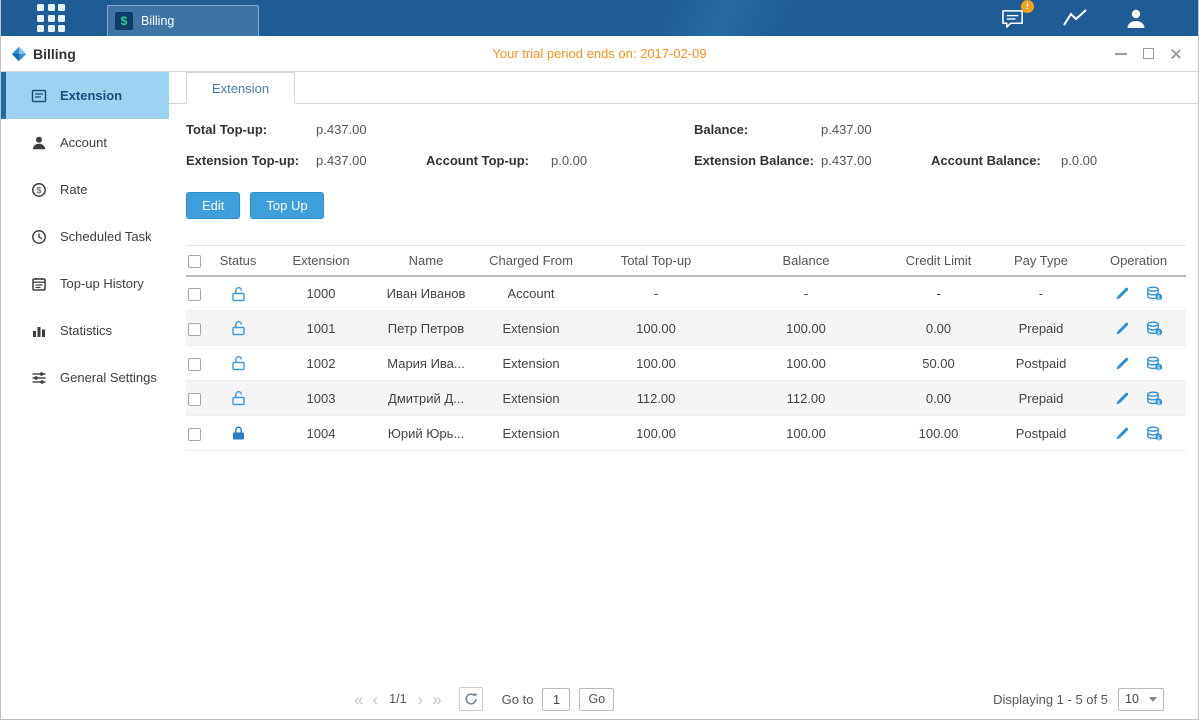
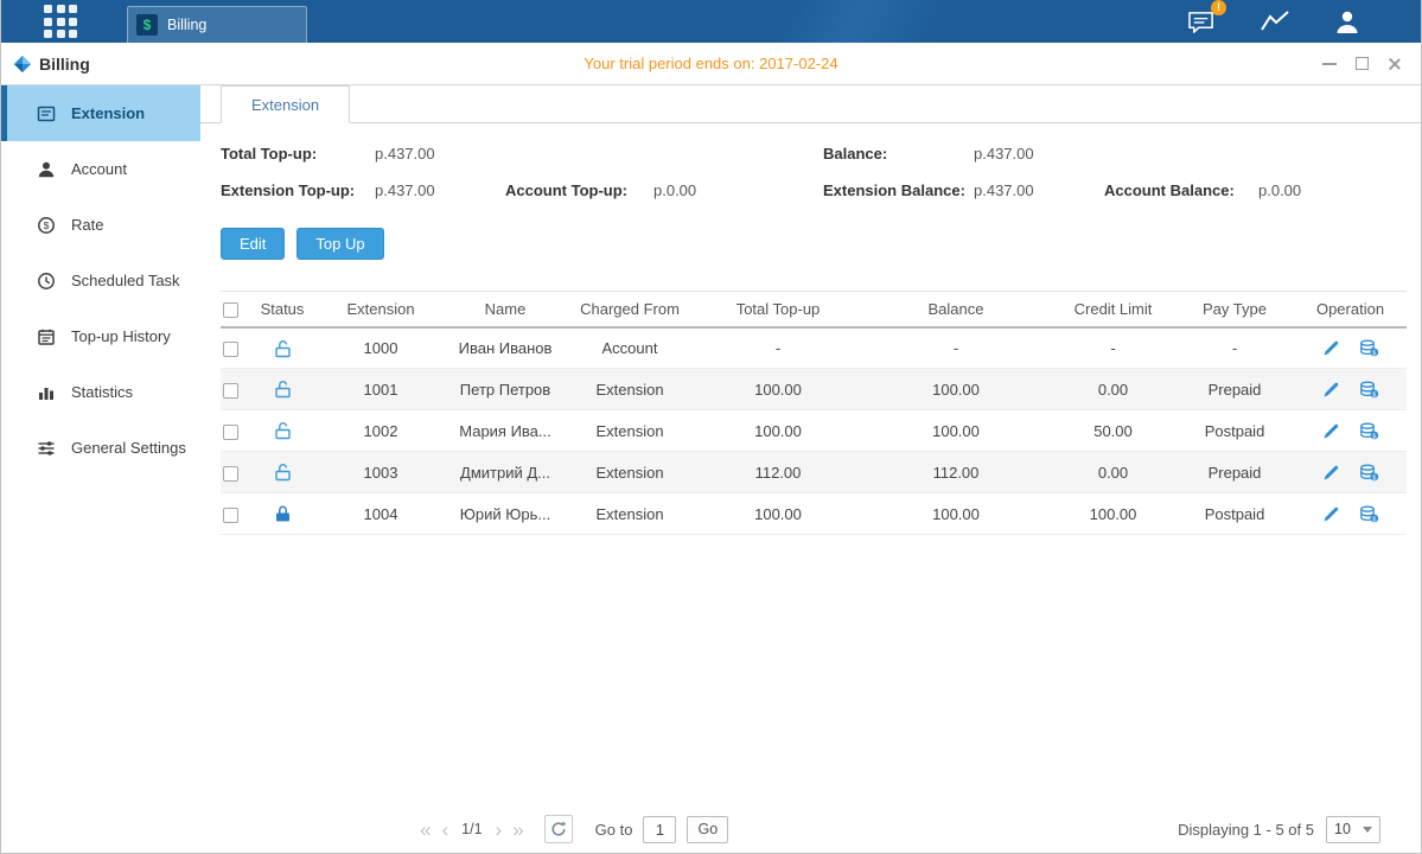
  $
  Billing
  !
  Billing
- Your trial period ends on: 2017-02-09
+ Your trial period ends on: 2017-02-24
  Extension
  Account
  $
  Rate
  Scheduled Task
  Top-up History
  Statistics
  General Settings
  Extension
  Total Top-up:
  p.437.00
  Extension Top-up:
  p.437.00
  Account Top-up:
  p.0.00
  Balance:
  p.437.00
  Extension Balance:
  p.437.00
  Account Balance:
  p.0.00
  Edit
  Top Up
  	Status	Extension	Name	Charged From	Total Top-up	Balance	Credit Limit	Pay Type	Operation
  		1000	Иван Иванов	Account	-	-	-	-
  		1001	Петр Петров	Extension	100.00	100.00	0.00	Prepaid
  		1002	Мария Ива...	Extension	100.00	100.00	50.00	Postpaid
  		1003	Дмитрий Д...	Extension	112.00	112.00	0.00	Prepaid
  		1004	Юрий Юрь...	Extension	100.00	100.00	100.00	Postpaid
  «
  ‹
  1/1
  ›
  »
  Go to
  1
  Go
  Displaying 1 - 5 of 5
  10
